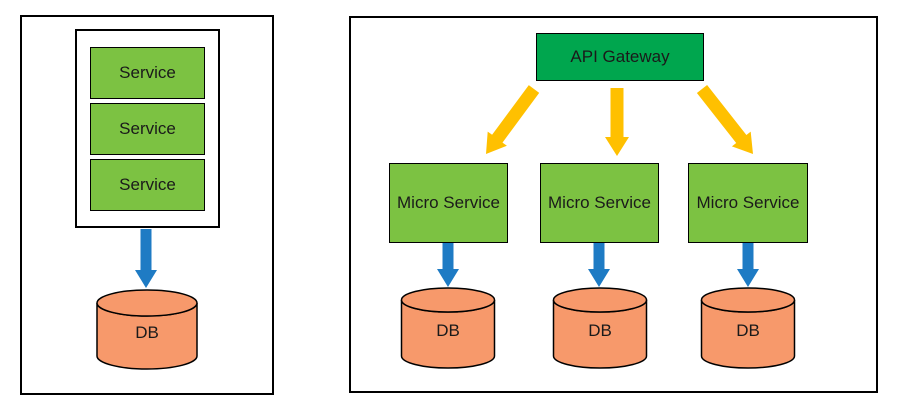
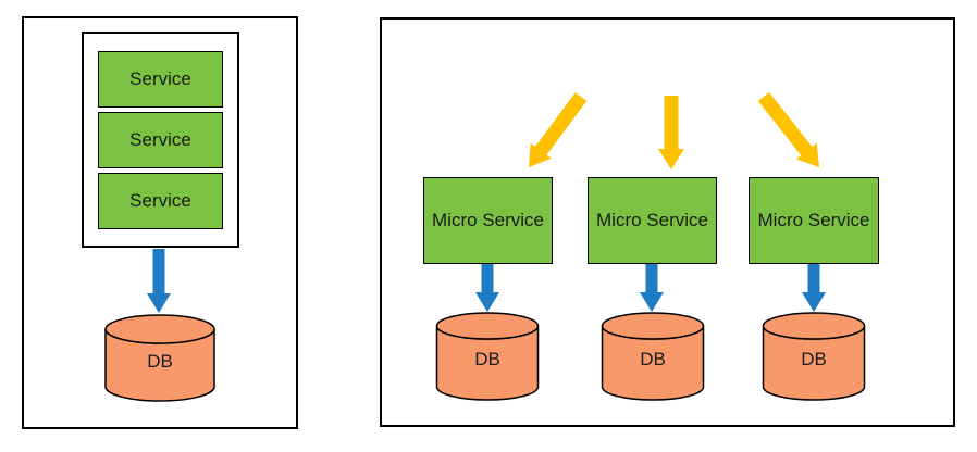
  Service
  Service
  Service
- API Gateway
  Micro Service
  Micro Service
  Micro Service
  DB
  DB
  DB
  DB
